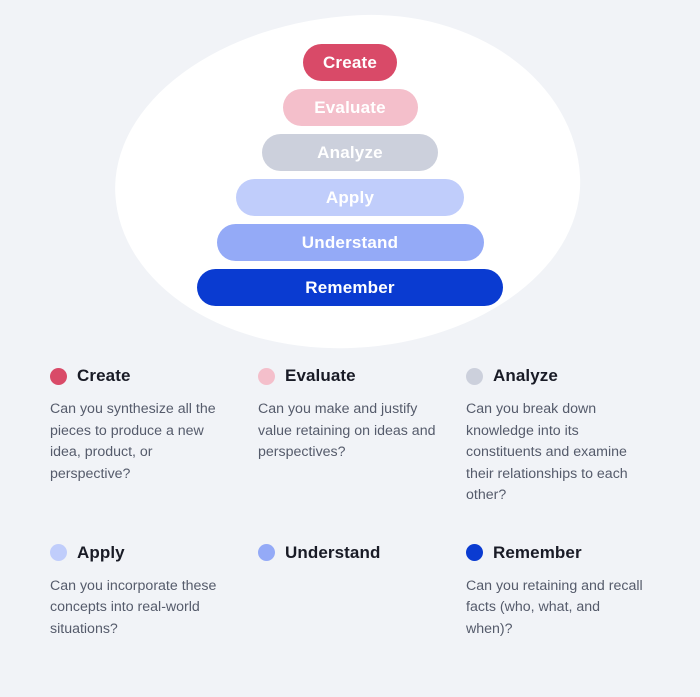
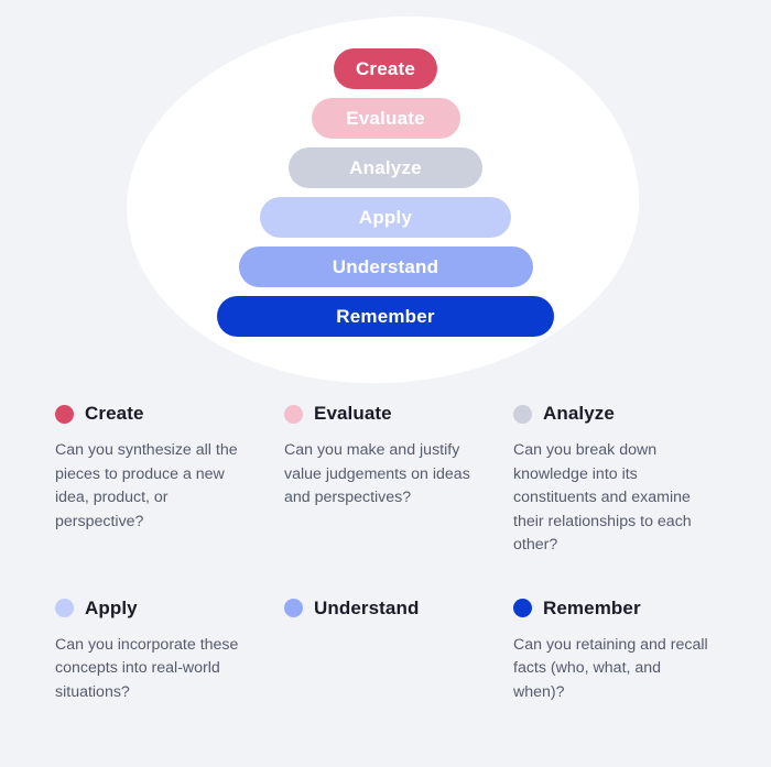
  Create
  Evaluate
  Analyze
  Apply
  Understand
  Remember
  Create
  Can you synthesize all the pieces to produce a new idea, product, or perspective?
  Evaluate
- Can you make and justify value retaining on ideas and perspectives?
+ Can you make and justify value judgements on ideas and perspectives?
  Analyze
  Can you break down knowledge into its constituents and examine their relationships to each other?
  Apply
  Can you incorporate these concepts into real-world situations?
  Understand
  Remember
  Can you retaining and recall facts (who, what, and when)?
